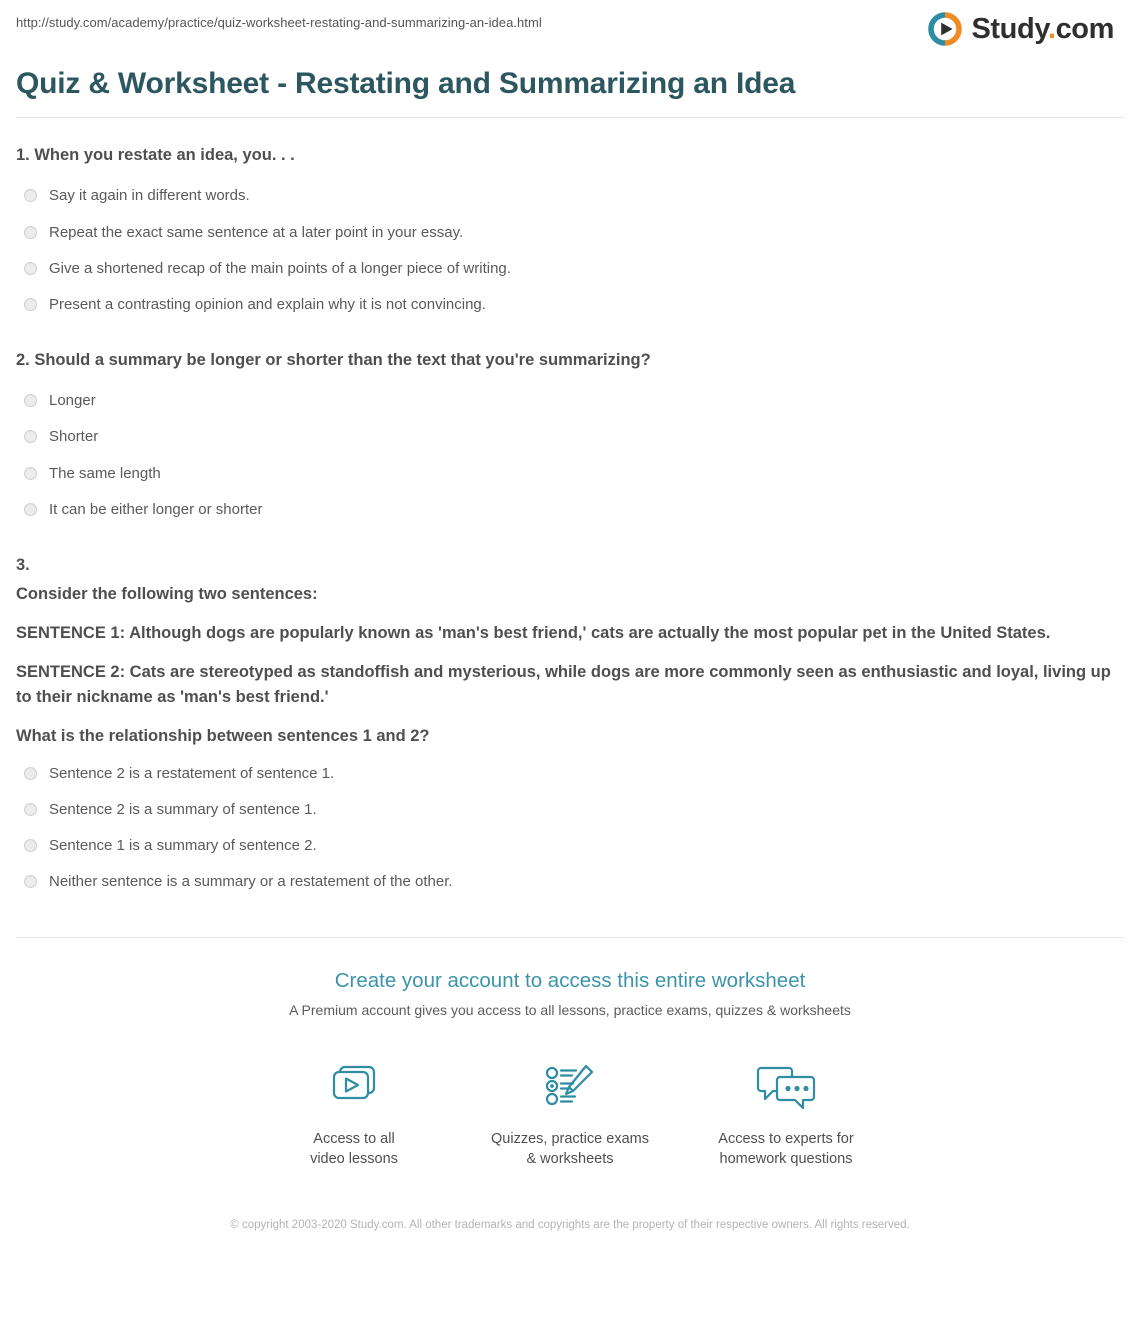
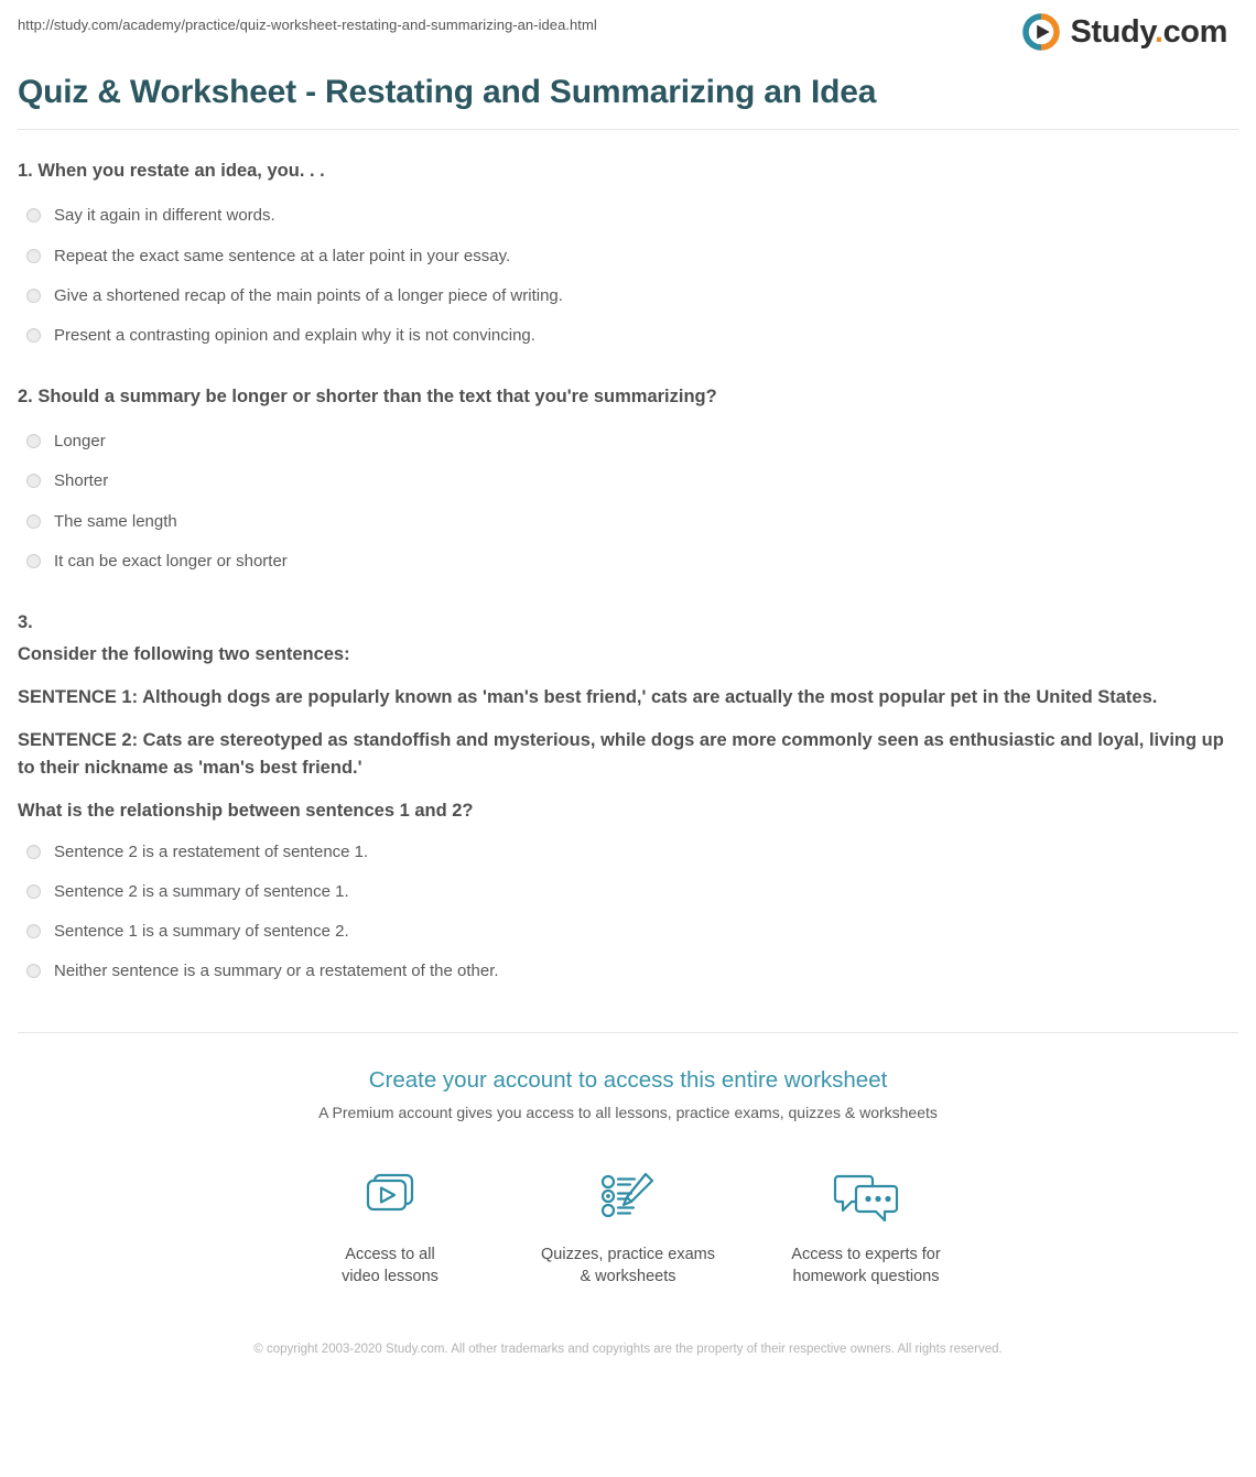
  http://study.com/academy/practice/quiz-worksheet-restating-and-summarizing-an-idea.html
  Study.com
  Quiz & Worksheet - Restating and Summarizing an Idea
  1. When you restate an idea, you. . .
  Say it again in different words.
  Repeat the exact same sentence at a later point in your essay.
  Give a shortened recap of the main points of a longer piece of writing.
  Present a contrasting opinion and explain why it is not convincing.
  2. Should a summary be longer or shorter than the text that you're summarizing?
  Longer
  Shorter
  The same length
- It can be either longer or shorter
+ It can be exact longer or shorter
  3.
  Consider the following two sentences:
  SENTENCE 1: Although dogs are popularly known as 'man's best friend,' cats are actually the most popular pet in the United States.
  SENTENCE 2: Cats are stereotyped as standoffish and mysterious, while dogs are more commonly seen as enthusiastic and loyal, living up to their nickname as 'man's best friend.'
  What is the relationship between sentences 1 and 2?
  Sentence 2 is a restatement of sentence 1.
  Sentence 2 is a summary of sentence 1.
  Sentence 1 is a summary of sentence 2.
  Neither sentence is a summary or a restatement of the other.
  Create your account to access this entire worksheet
  A Premium account gives you access to all lessons, practice exams, quizzes & worksheets
  Access to all
  video lessons
  Quizzes, practice exams
  & worksheets
  Access to experts for
  homework questions
  © copyright 2003-2020 Study.com. All other trademarks and copyrights are the property of their respective owners. All rights reserved.
